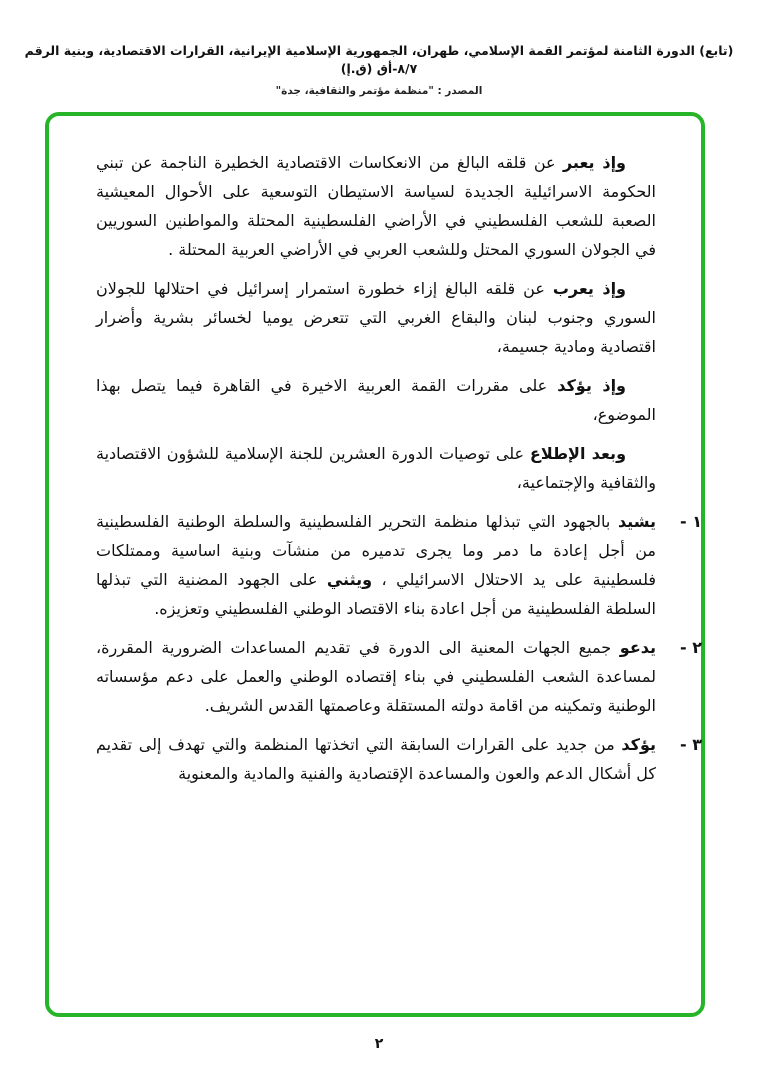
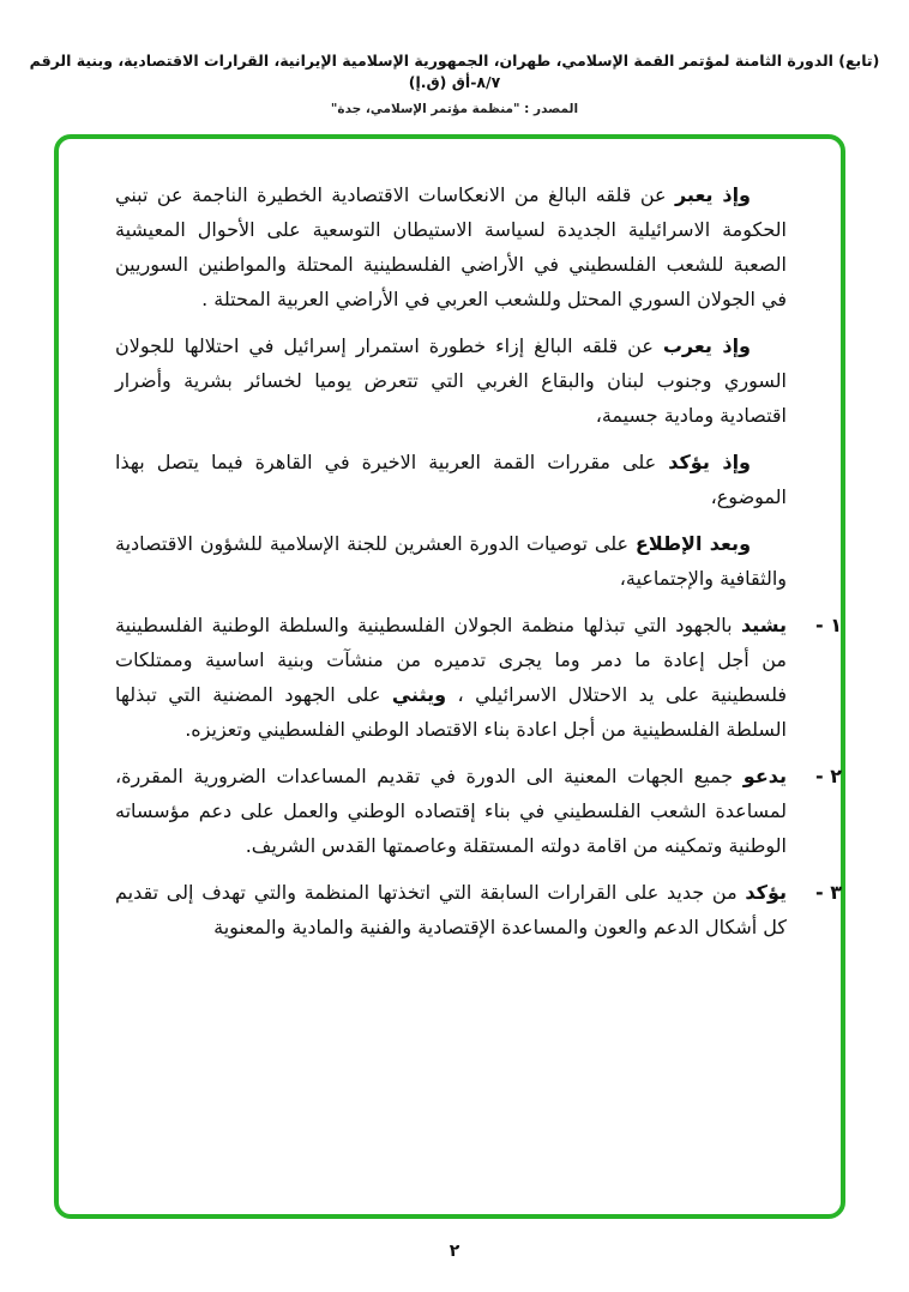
  (تابع) الدورة الثامنة لمؤتمر القمة الإسلامي، طهران، الجمهورية الإسلامية الإيرانية، القرارات الاقتصادية، وبنية الرقم ٨/٧-أق (ق.إ)
- المصدر : "منظمة مؤتمر والثقافية، جدة"
+ المصدر : "منظمة مؤتمر الإسلامي، جدة"
  وإذ يعبر عن قلقه البالغ من الانعكاسات الاقتصادية الخطيرة الناجمة عن تبني الحكومة الاسرائيلية الجديدة لسياسة الاستيطان التوسعية على الأحوال المعيشية الصعبة للشعب الفلسطيني في الأراضي الفلسطينية المحتلة والمواطنين السوريين في الجولان السوري المحتل وللشعب العربي في الأراضي العربية المحتلة .
  وإذ يعرب عن قلقه البالغ إزاء خطورة استمرار إسرائيل في احتلالها للجولان السوري وجنوب لبنان والبقاع الغربي التي تتعرض يوميا لخسائر بشرية وأضرار اقتصادية ومادية جسيمة،
  وإذ يؤكد على مقررات القمة العربية الاخيرة في القاهرة فيما يتصل بهذا الموضوع،
  وبعد الإطلاع على توصيات الدورة العشرين للجنة الإسلامية للشؤون الاقتصادية والثقافية والإجتماعية،
  ١ -
- يشيد بالجهود التي تبذلها منظمة التحرير الفلسطينية والسلطة الوطنية الفلسطينية من أجل إعادة ما دمر وما يجرى تدميره من منشآت وبنية اساسية وممتلكات فلسطينية على يد الاحتلال الاسرائيلي ، ويثني على الجهود المضنية التي تبذلها السلطة الفلسطينية من أجل اعادة بناء الاقتصاد الوطني الفلسطيني وتعزيزه.
+ يشيد بالجهود التي تبذلها منظمة الجولان الفلسطينية والسلطة الوطنية الفلسطينية من أجل إعادة ما دمر وما يجرى تدميره من منشآت وبنية اساسية وممتلكات فلسطينية على يد الاحتلال الاسرائيلي ، ويثني على الجهود المضنية التي تبذلها السلطة الفلسطينية من أجل اعادة بناء الاقتصاد الوطني الفلسطيني وتعزيزه.
  ٢ -
  يدعو جميع الجهات المعنية الى الدورة في تقديم المساعدات الضرورية المقررة، لمساعدة الشعب الفلسطيني في بناء إقتصاده الوطني والعمل على دعم مؤسساته الوطنية وتمكينه من اقامة دولته المستقلة وعاصمتها القدس الشريف.
  ٣ -
  يؤكد من جديد على القرارات السابقة التي اتخذتها المنظمة والتي تهدف إلى تقديم كل أشكال الدعم والعون والمساعدة الإقتصادية والفنية والمادية والمعنوية
  ٢
